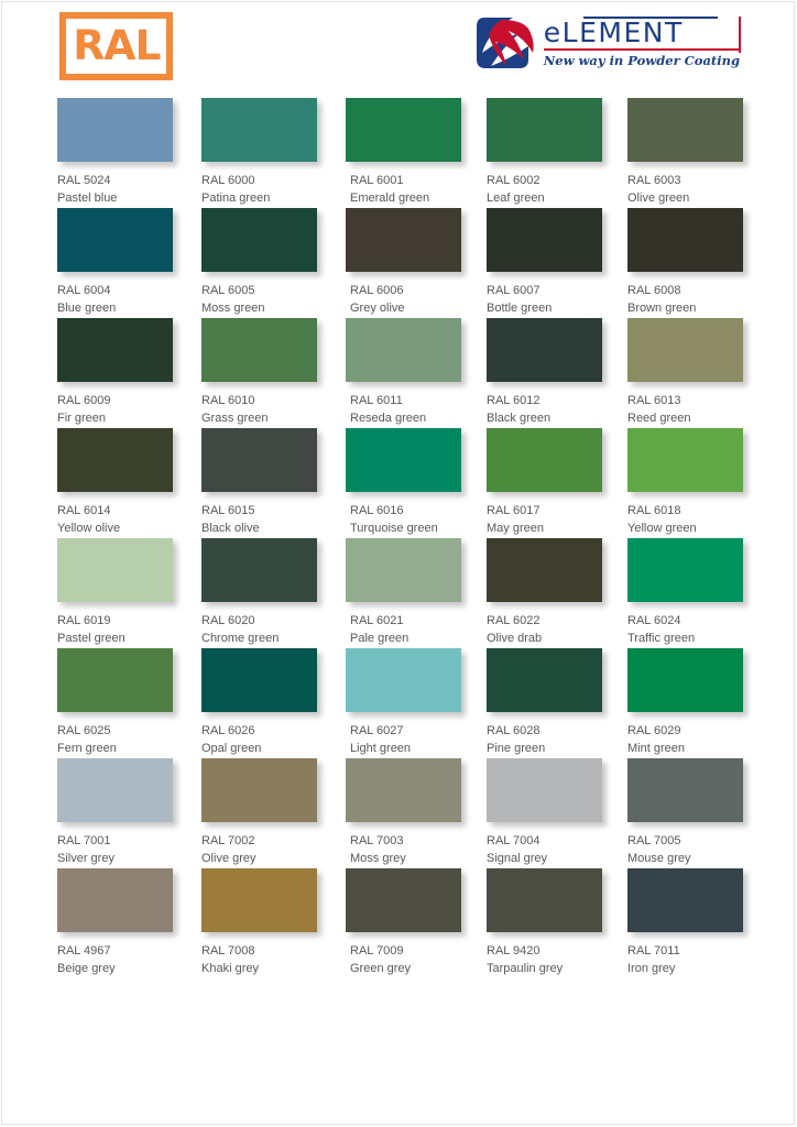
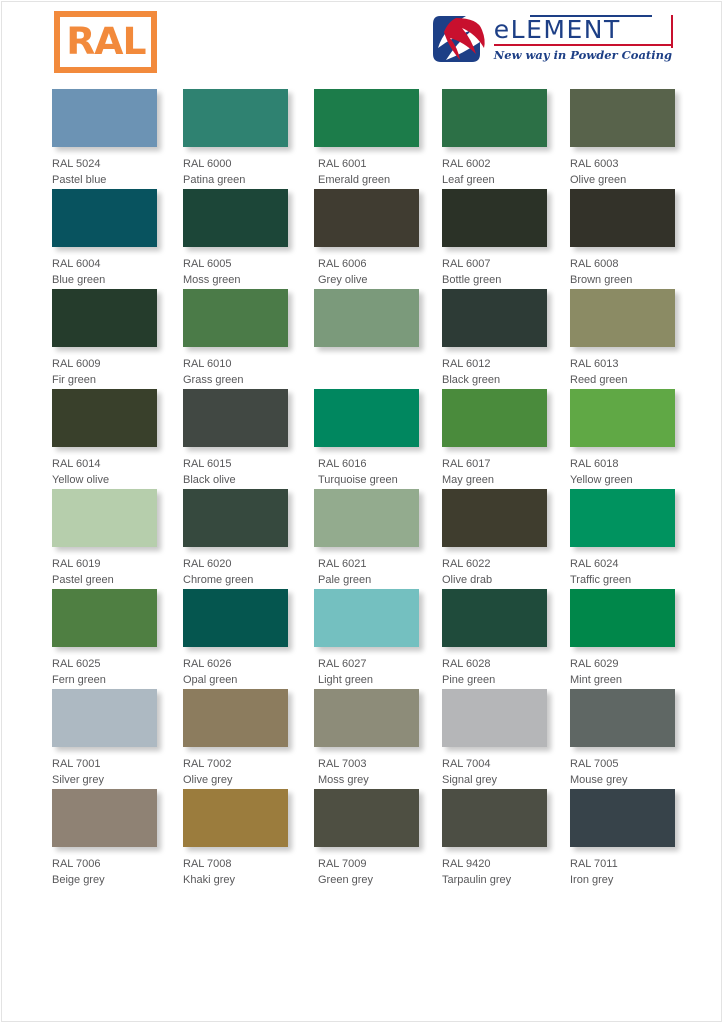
  RAL
  eLEMENT
  New way in Powder Coating
  RAL 5024
  Pastel blue
  RAL 6000
  Patina green
  RAL 6001
  Emerald green
  RAL 6002
  Leaf green
  RAL 6003
  Olive green
  RAL 6004
  Blue green
  RAL 6005
  Moss green
  RAL 6006
  Grey olive
  RAL 6007
  Bottle green
  RAL 6008
  Brown green
  RAL 6009
  Fir green
  RAL 6010
  Grass green
- RAL 6011
- Reseda green
  RAL 6012
  Black green
  RAL 6013
  Reed green
  RAL 6014
  Yellow olive
  RAL 6015
  Black olive
  RAL 6016
  Turquoise green
  RAL 6017
  May green
  RAL 6018
  Yellow green
  RAL 6019
  Pastel green
  RAL 6020
  Chrome green
  RAL 6021
  Pale green
  RAL 6022
  Olive drab
  RAL 6024
  Traffic green
  RAL 6025
  Fern green
  RAL 6026
  Opal green
  RAL 6027
  Light green
  RAL 6028
  Pine green
  RAL 6029
  Mint green
  RAL 7001
  Silver grey
  RAL 7002
  Olive grey
  RAL 7003
  Moss grey
  RAL 7004
  Signal grey
  RAL 7005
  Mouse grey
- RAL 4967
+ RAL 7006
  Beige grey
  RAL 7008
  Khaki grey
  RAL 7009
  Green grey
  RAL 9420
  Tarpaulin grey
  RAL 7011
  Iron grey
